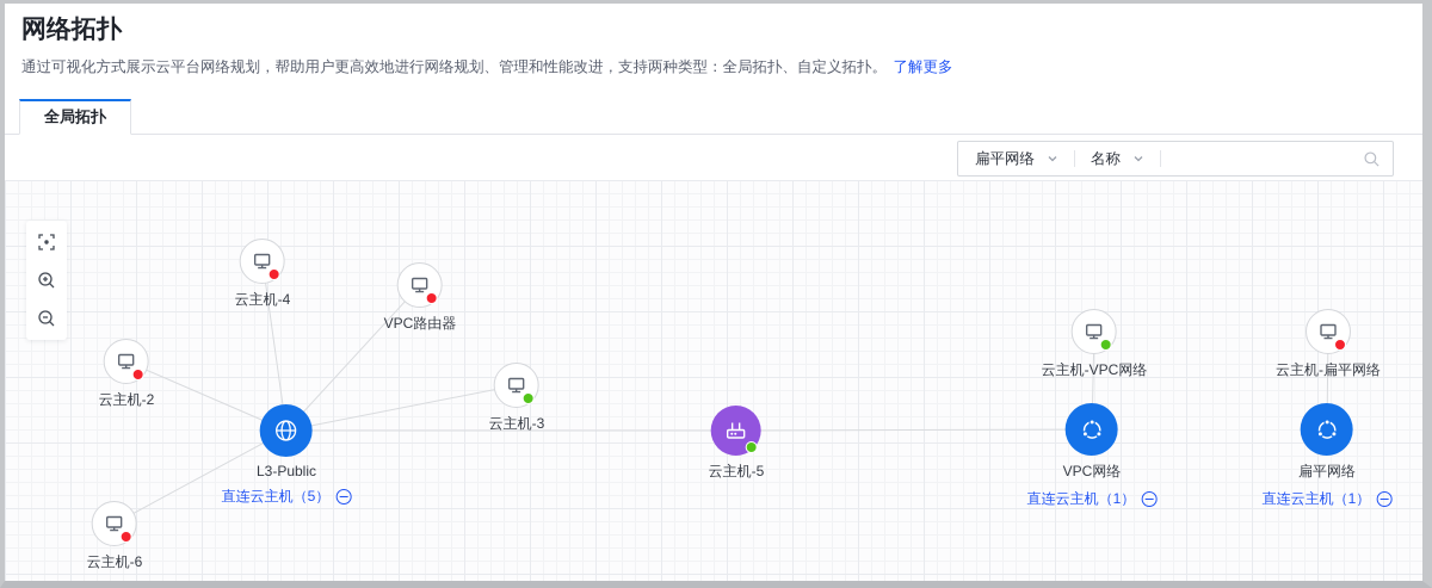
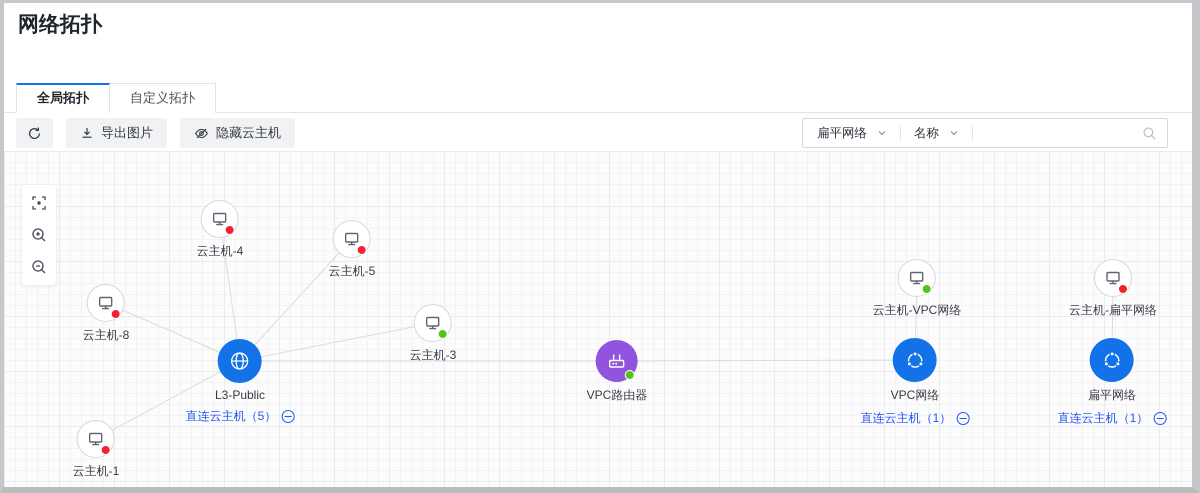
  网络拓扑
- 通过可视化方式展示云平台网络规划，帮助用户更高效地进行网络规划、管理和性能改进，支持两种类型：全局拓扑、自定义拓扑。 了解更多
  全局拓扑
+ 自定义拓扑
+ 导出图片
+ 隐藏云主机
  扁平网络
  名称
- 云主机-6
+ 云主机-1
- 云主机-2
+ 云主机-8
  云主机-3
  云主机-4
- VPC路由器
+ 云主机-5
  L3-Public
  直连云主机（5）
- 云主机-5
+ VPC路由器
  VPC网络
  直连云主机（1）
  云主机-VPC网络
  扁平网络
  直连云主机（1）
  云主机-扁平网络
